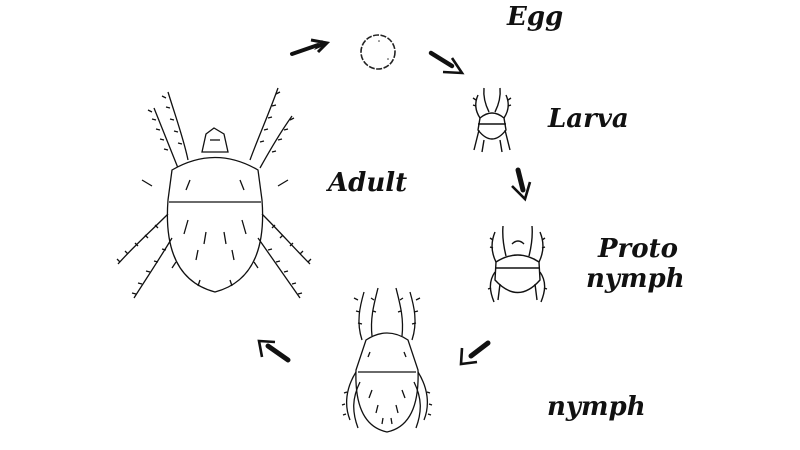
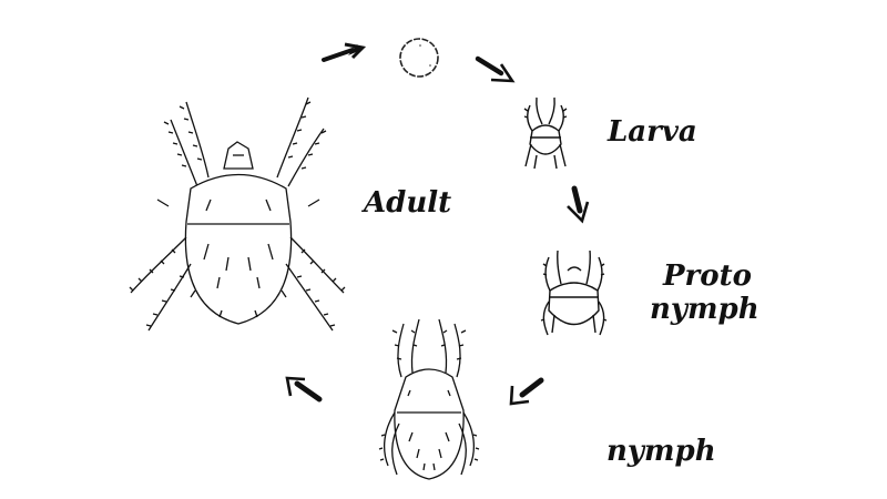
- Egg
  Larva
  Proto
  nymph
  nymph
  Adult
